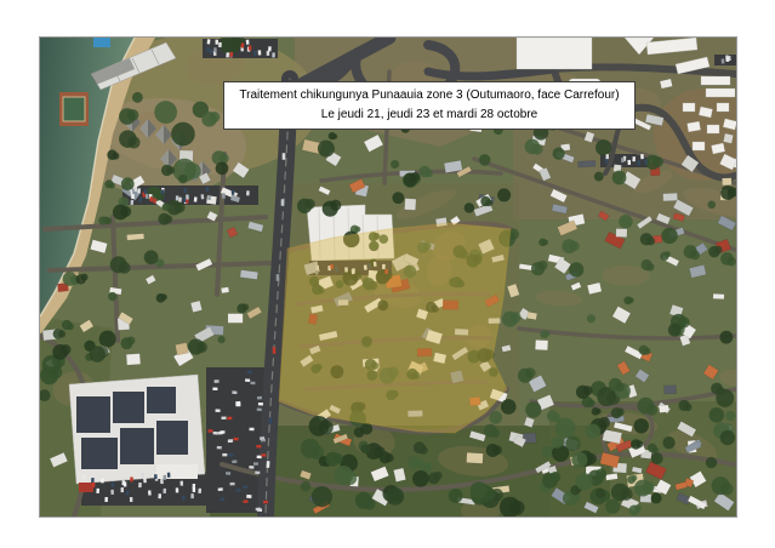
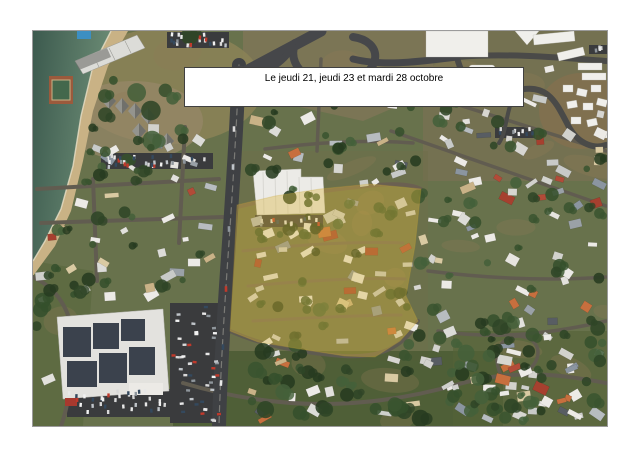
- Traitement chikungunya Punaauia zone 3 (Outumaoro, face Carrefour)
  Le jeudi 21, jeudi 23 et mardi 28 octobre
